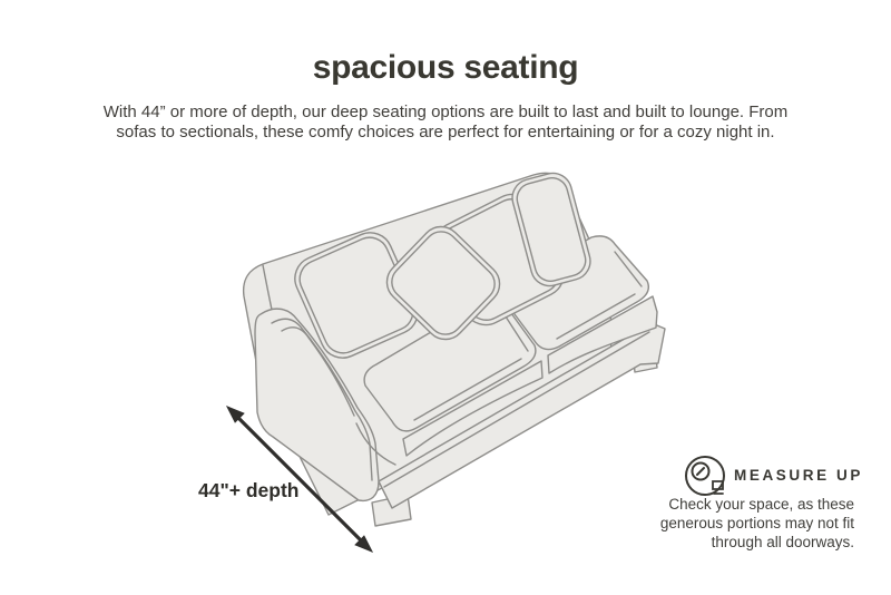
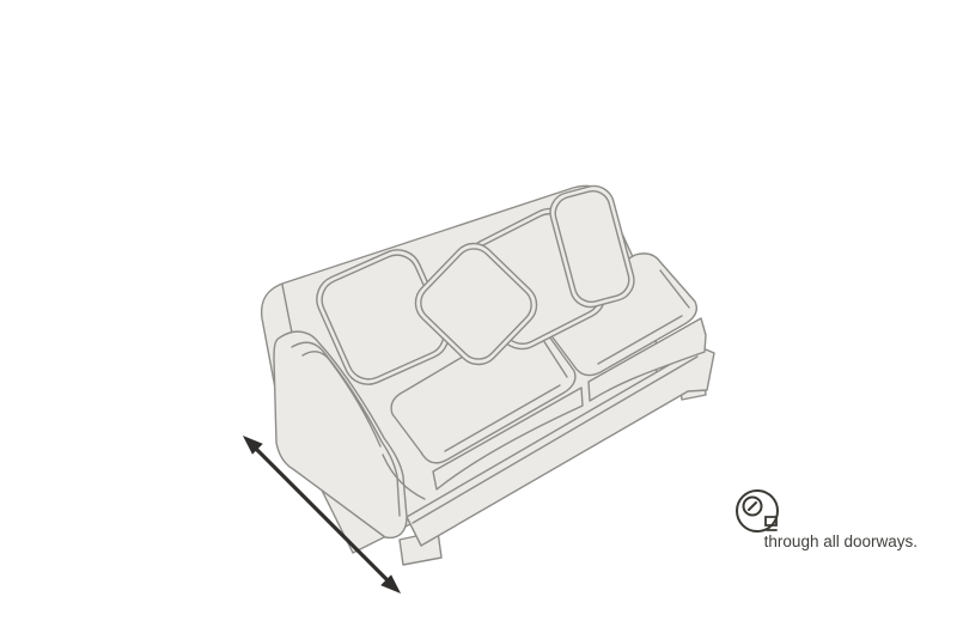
- spacious seating
- With 44” or more of depth, our deep seating options are built to last and built to lounge. From
- sofas to sectionals, these comfy choices are perfect for entertaining or for a cozy night in.
- 44"+ depth
- MEASURE UP
- Check your space, as these
- generous portions may not fit
  through all doorways.
